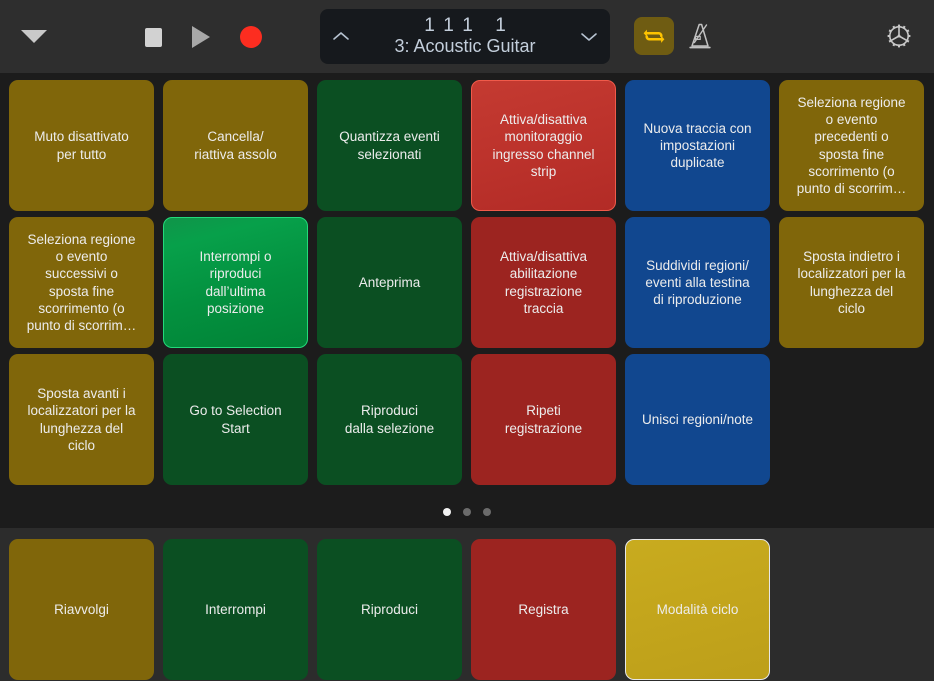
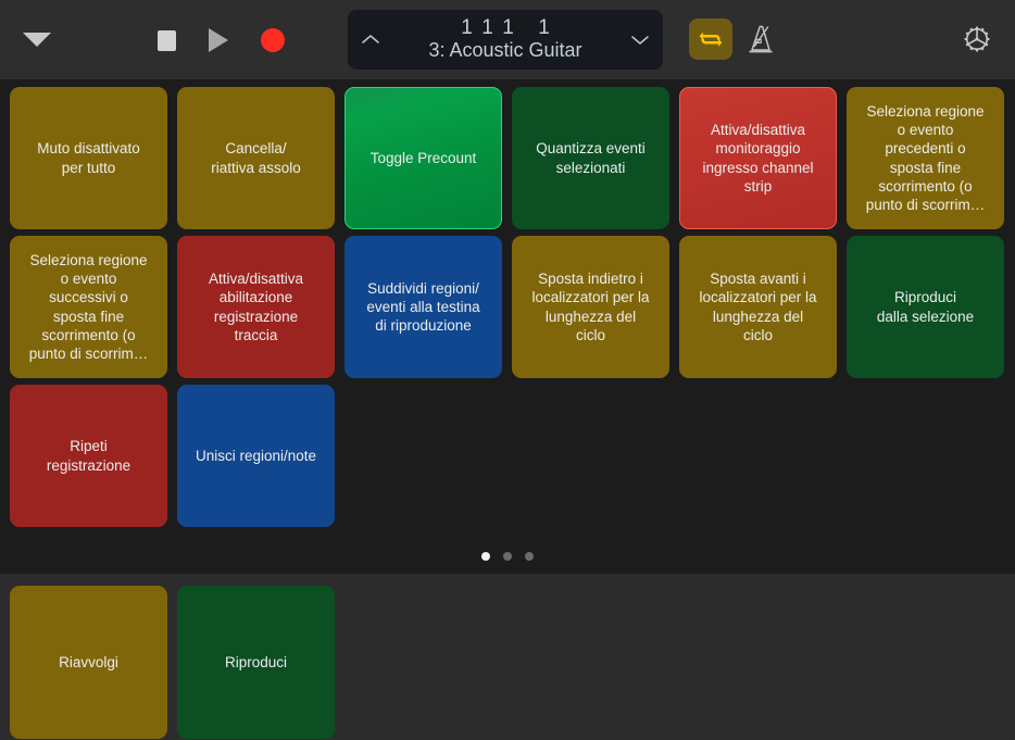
  1
  1
  1
  1
  3: Acoustic Guitar
  Muto disattivato
  per tutto
  Cancella/
  riattiva assolo
+ Toggle Precount
  Quantizza eventi
  selezionati
  Attiva/disattiva
  monitoraggio
  ingresso channel
  strip
- Nuova traccia con
- impostazioni
- duplicate
  Seleziona regione
  o evento
  precedenti o
  sposta fine
  scorrimento (o
  punto di scorrim…
  Seleziona regione
  o evento
  successivi o
  sposta fine
  scorrimento (o
  punto di scorrim…
- Interrompi o
- riproduci
- dall’ultima
- posizione
- Anteprima
  Attiva/disattiva
  abilitazione
  registrazione
  traccia
  Suddividi regioni/
  eventi alla testina
  di riproduzione
  Sposta indietro i
  localizzatori per la
  lunghezza del
  ciclo
  Sposta avanti i
  localizzatori per la
  lunghezza del
  ciclo
- Go to Selection
- Start
  Riproduci
  dalla selezione
  Ripeti
  registrazione
  Unisci regioni/note
  Riavvolgi
- Interrompi
  Riproduci
- Registra
- Modalità ciclo
